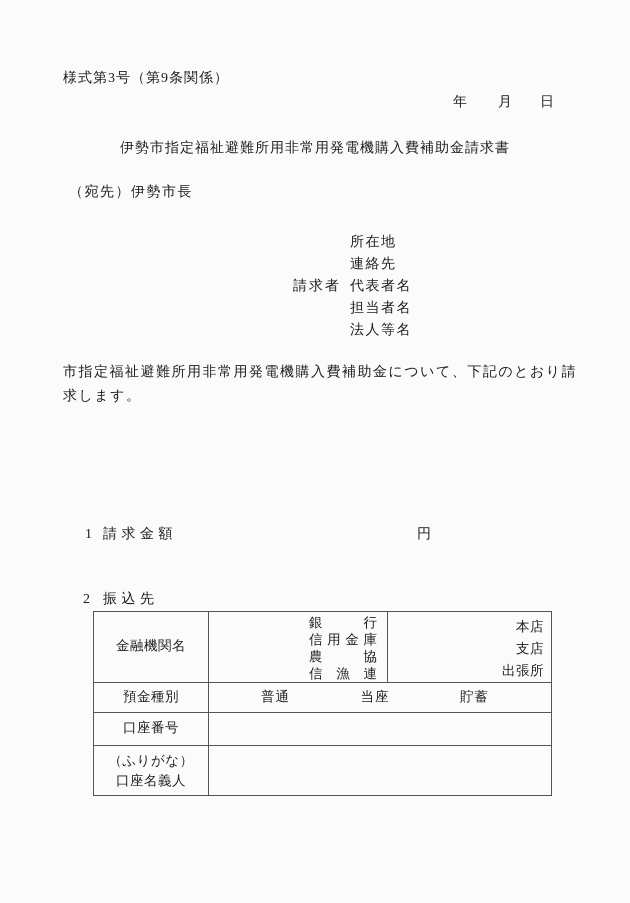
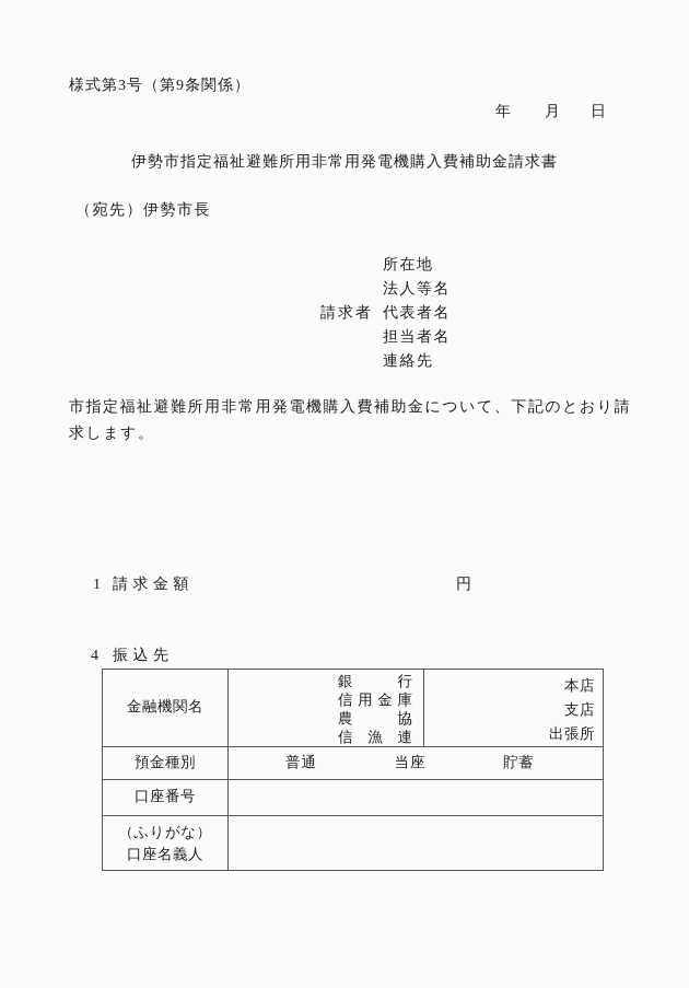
  様式第3号（第9条関係）
  年 月 日
  伊勢市指定福祉避難所用非常用発電機購入費補助金請求書
  （宛先）伊勢市長
  請求者
  所在地
- 連絡先
+ 法人等名
  代表者名
  担当者名
- 法人等名
+ 連絡先
  市指定福祉避難所用非常用発電機購入費補助金について、下記のとおり請
  求します。
  1 請求金額
  円
- 2 振込先
+ 4 振込先
  金融機関名	銀行 信用金庫 農協 信漁連	本店 支店 出張所
  預金種別	普通 当座 貯蓄
  口座番号
  （ふりがな） 口座名義人
